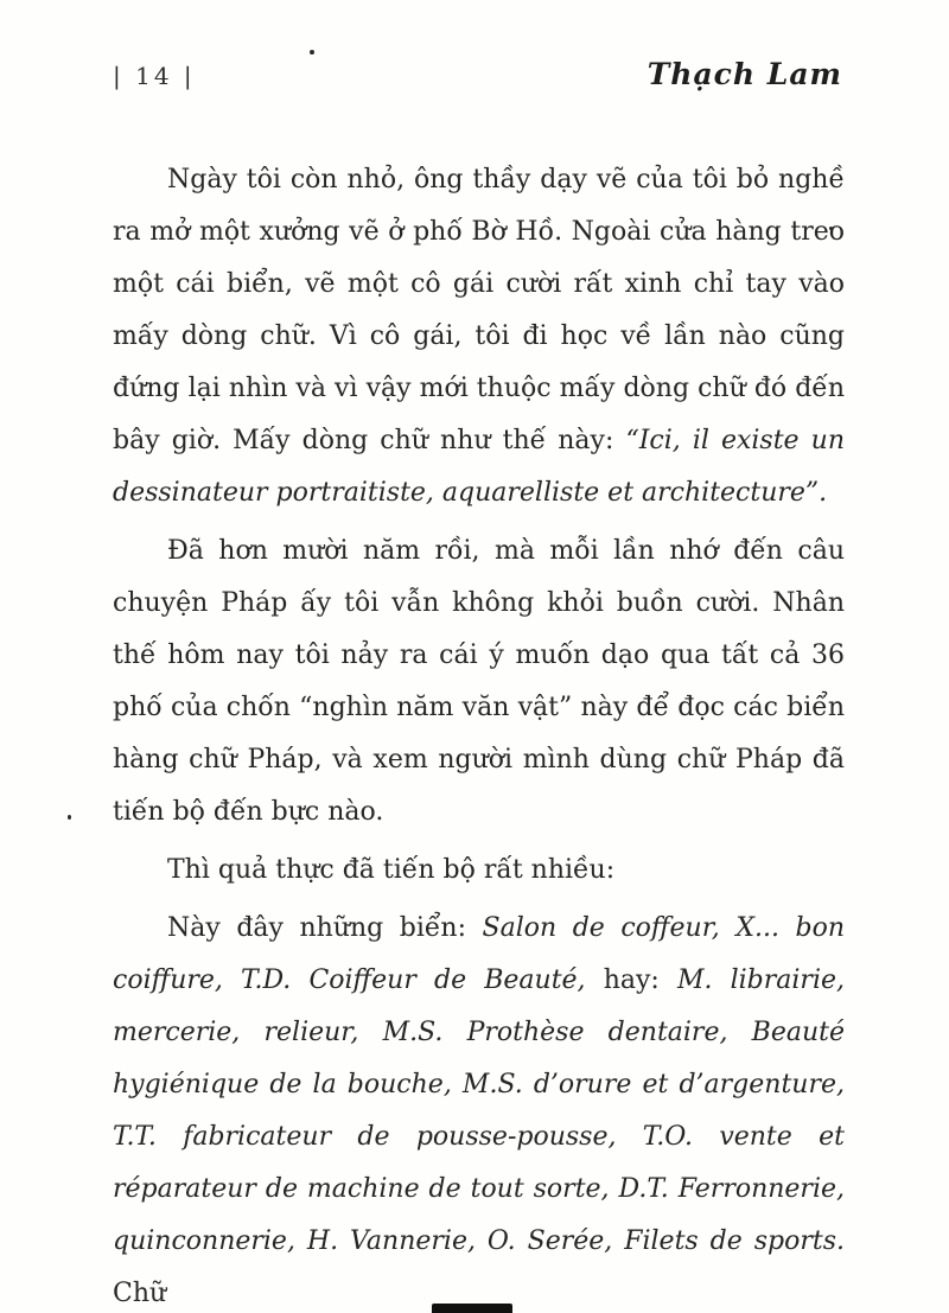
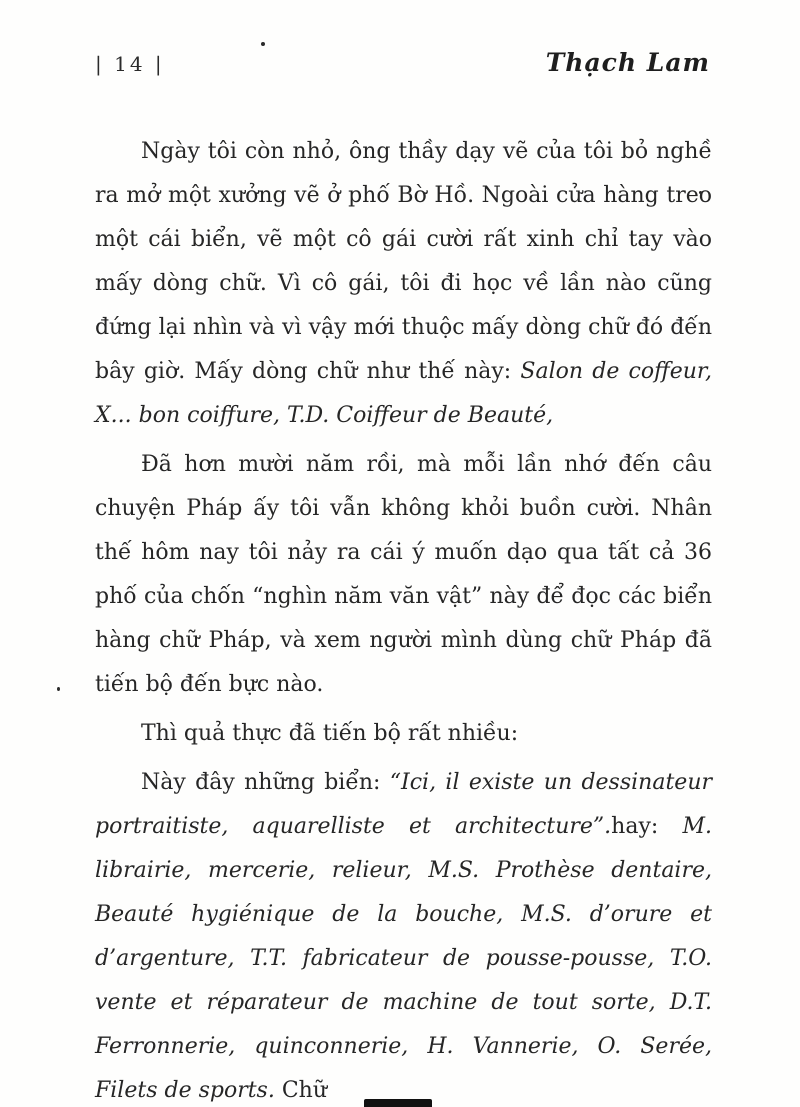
  | 14 |
  Thạch Lam
- Ngày tôi còn nhỏ, ông thầy dạy vẽ của tôi bỏ nghề ra mở một xưởng vẽ ở phố Bờ Hồ. Ngoài cửa hàng treo một cái biển, vẽ một cô gái cười rất xinh chỉ tay vào mấy dòng chữ. Vì cô gái, tôi đi học về lần nào cũng đứng lại nhìn và vì vậy mới thuộc mấy dòng chữ đó đến bây giờ. Mấy dòng chữ như thế này: “Ici, il existe un dessinateur portraitiste, aquarelliste et architecture”.
+ Ngày tôi còn nhỏ, ông thầy dạy vẽ của tôi bỏ nghề ra mở một xưởng vẽ ở phố Bờ Hồ. Ngoài cửa hàng treo một cái biển, vẽ một cô gái cười rất xinh chỉ tay vào mấy dòng chữ. Vì cô gái, tôi đi học về lần nào cũng đứng lại nhìn và vì vậy mới thuộc mấy dòng chữ đó đến bây giờ. Mấy dòng chữ như thế này: Salon de coffeur, X... bon coiffure, T.D. Coiffeur de Beauté,
  Đã hơn mười năm rồi, mà mỗi lần nhớ đến câu chuyện Pháp ấy tôi vẫn không khỏi buồn cười. Nhân thế hôm nay tôi nảy ra cái ý muốn dạo qua tất cả 36 phố của chốn “nghìn năm văn vật” này để đọc các biển hàng chữ Pháp, và xem người mình dùng chữ Pháp đã tiến bộ đến bực nào.
  Thì quả thực đã tiến bộ rất nhiều:
- Này đây những biển: Salon de coffeur, X... bon coiffure, T.D. Coiffeur de Beauté, hay: M. librairie, mercerie, relieur, M.S. Prothèse dentaire, Beauté hygiénique de la bouche, M.S. d’orure et d’argenture, T.T. fabricateur de pousse-pousse, T.O. vente et réparateur de machine de tout sorte, D.T. Ferronnerie, quinconnerie, H. Vannerie, O. Serée, Filets de sports. Chữ
+ Này đây những biển: “Ici, il existe un dessinateur portraitiste, aquarelliste et architecture”.hay: M. librairie, mercerie, relieur, M.S. Prothèse dentaire, Beauté hygiénique de la bouche, M.S. d’orure et d’argenture, T.T. fabricateur de pousse-pousse, T.O. vente et réparateur de machine de tout sorte, D.T. Ferronnerie, quinconnerie, H. Vannerie, O. Serée, Filets de sports. Chữ
